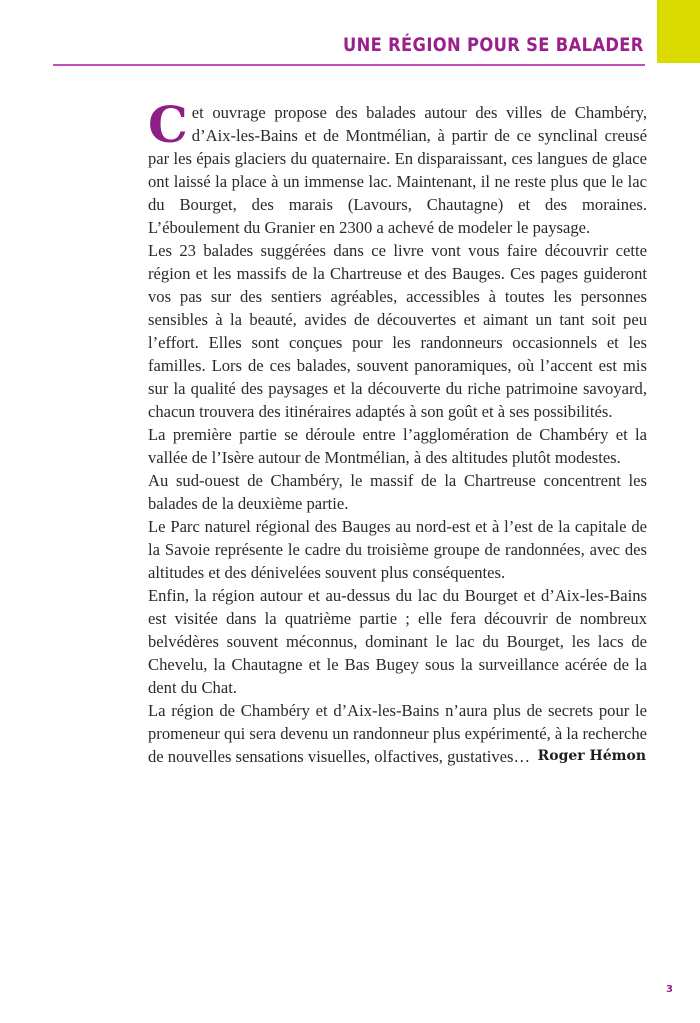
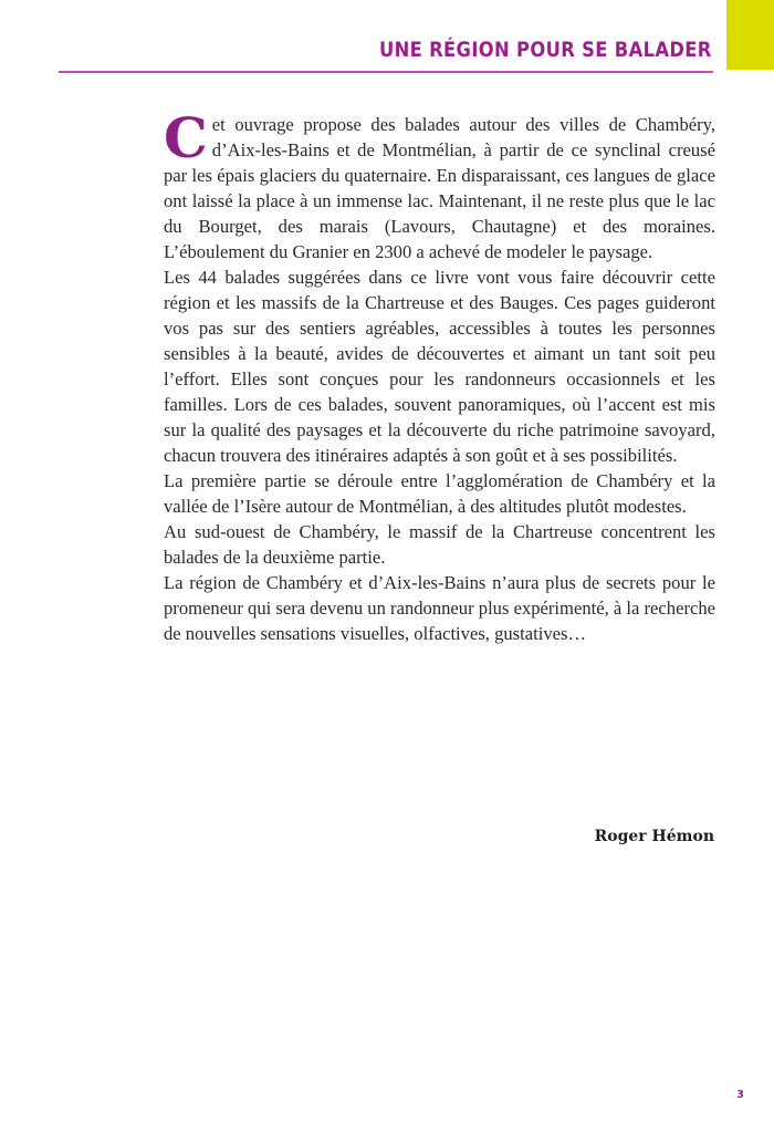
  UNE RÉGION POUR SE BALADER
  C
  et ouvrage propose des balades autour des villes de Chambéry, d’Aix-les-Bains et de Montmélian, à partir de ce synclinal creusé par les épais glaciers du quaternaire. En disparaissant, ces langues de glace ont laissé la place à un immense lac. Maintenant, il ne reste plus que le lac du Bourget, des marais (Lavours, Chautagne) et des moraines. L’éboulement du Granier en 2300 a achevé de modeler le paysage.
- Les 23 balades suggérées dans ce livre vont vous faire découvrir cette région et les massifs de la Chartreuse et des Bauges. Ces pages guideront vos pas sur des sentiers agréables, accessibles à toutes les personnes sensibles à la beauté, avides de découvertes et aimant un tant soit peu l’effort. Elles sont conçues pour les randonneurs occasionnels et les familles. Lors de ces balades, souvent panoramiques, où l’accent est mis sur la qualité des paysages et la découverte du riche patrimoine savoyard, chacun trouvera des itinéraires adaptés à son goût et à ses possibilités.
+ Les 44 balades suggérées dans ce livre vont vous faire découvrir cette région et les massifs de la Chartreuse et des Bauges. Ces pages guideront vos pas sur des sentiers agréables, accessibles à toutes les personnes sensibles à la beauté, avides de découvertes et aimant un tant soit peu l’effort. Elles sont conçues pour les randonneurs occasionnels et les familles. Lors de ces balades, souvent panoramiques, où l’accent est mis sur la qualité des paysages et la découverte du riche patrimoine savoyard, chacun trouvera des itinéraires adaptés à son goût et à ses possibilités.
  La première partie se déroule entre l’agglomération de Chambéry et la vallée de l’Isère autour de Montmélian, à des altitudes plutôt modestes.
  Au sud-ouest de Chambéry, le massif de la Chartreuse concentrent les balades de la deuxième partie.
- Le Parc naturel régional des Bauges au nord-est et à l’est de la capitale de la Savoie représente le cadre du troisième groupe de randonnées, avec des altitudes et des dénivelées souvent plus conséquentes.
- Enfin, la région autour et au-dessus du lac du Bourget et d’Aix-les-Bains est visitée dans la quatrième partie ; elle fera découvrir de nombreux belvédères souvent méconnus, dominant le lac du Bourget, les lacs de Chevelu, la Chautagne et le Bas Bugey sous la surveillance acérée de la dent du Chat.
  La région de Chambéry et d’Aix-les-Bains n’aura plus de secrets pour le promeneur qui sera devenu un randonneur plus expérimenté, à la recherche de nouvelles sensations visuelles, olfactives, gustatives…
  Roger Hémon
  3
